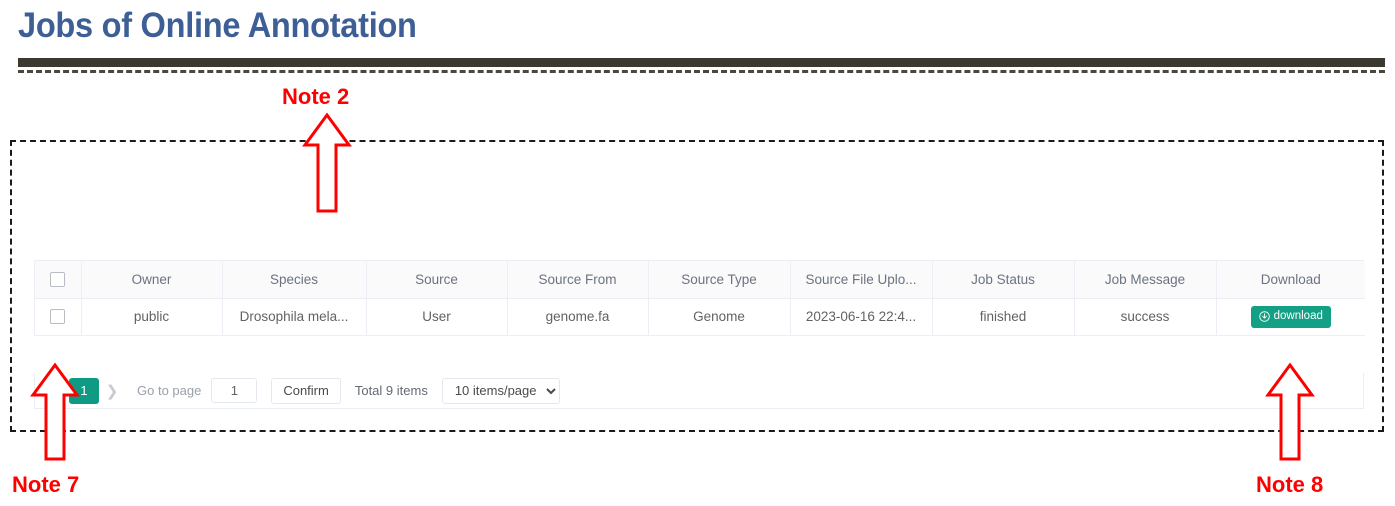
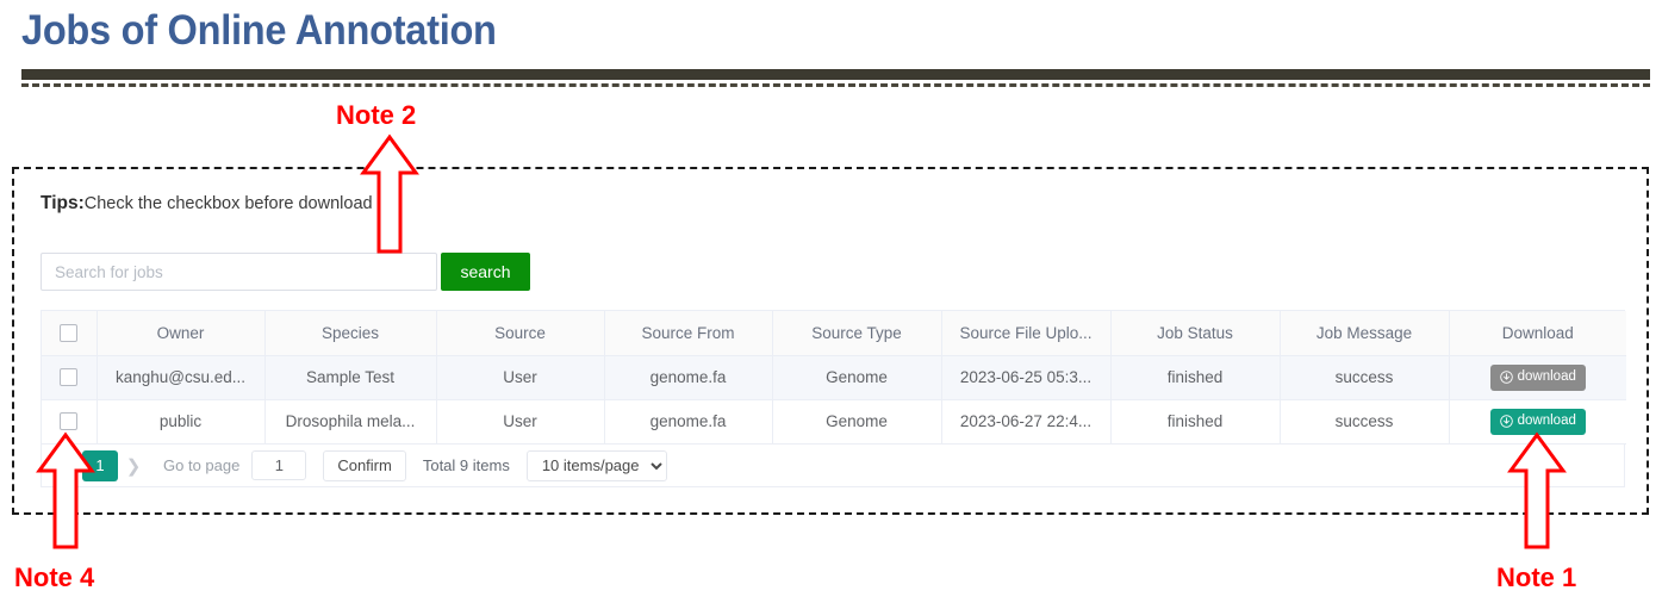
  Jobs of Online Annotation
+ Tips:Check the checkbox before download
+ Search for jobs
+ search
  	Owner	Species	Source	Source From	Source Type	Source File Uplo...	Job Status	Job Message	Download
+ 	kanghu@csu.ed...	Sample Test	User	genome.fa	Genome	2023-06-25 05:3...	finished	success	download
- 	public	Drosophila mela...	User	genome.fa	Genome	2023-06-16 22:4...	finished	success	download
+ 	public	Drosophila mela...	User	genome.fa	Genome	2023-06-27 22:4...	finished	success	download
  1
  ❯
  Go to page
  1
  Confirm
  Total 9 items
  10 items/page
  Note 2
- Note 7
+ Note 4
- Note 8
+ Note 1
